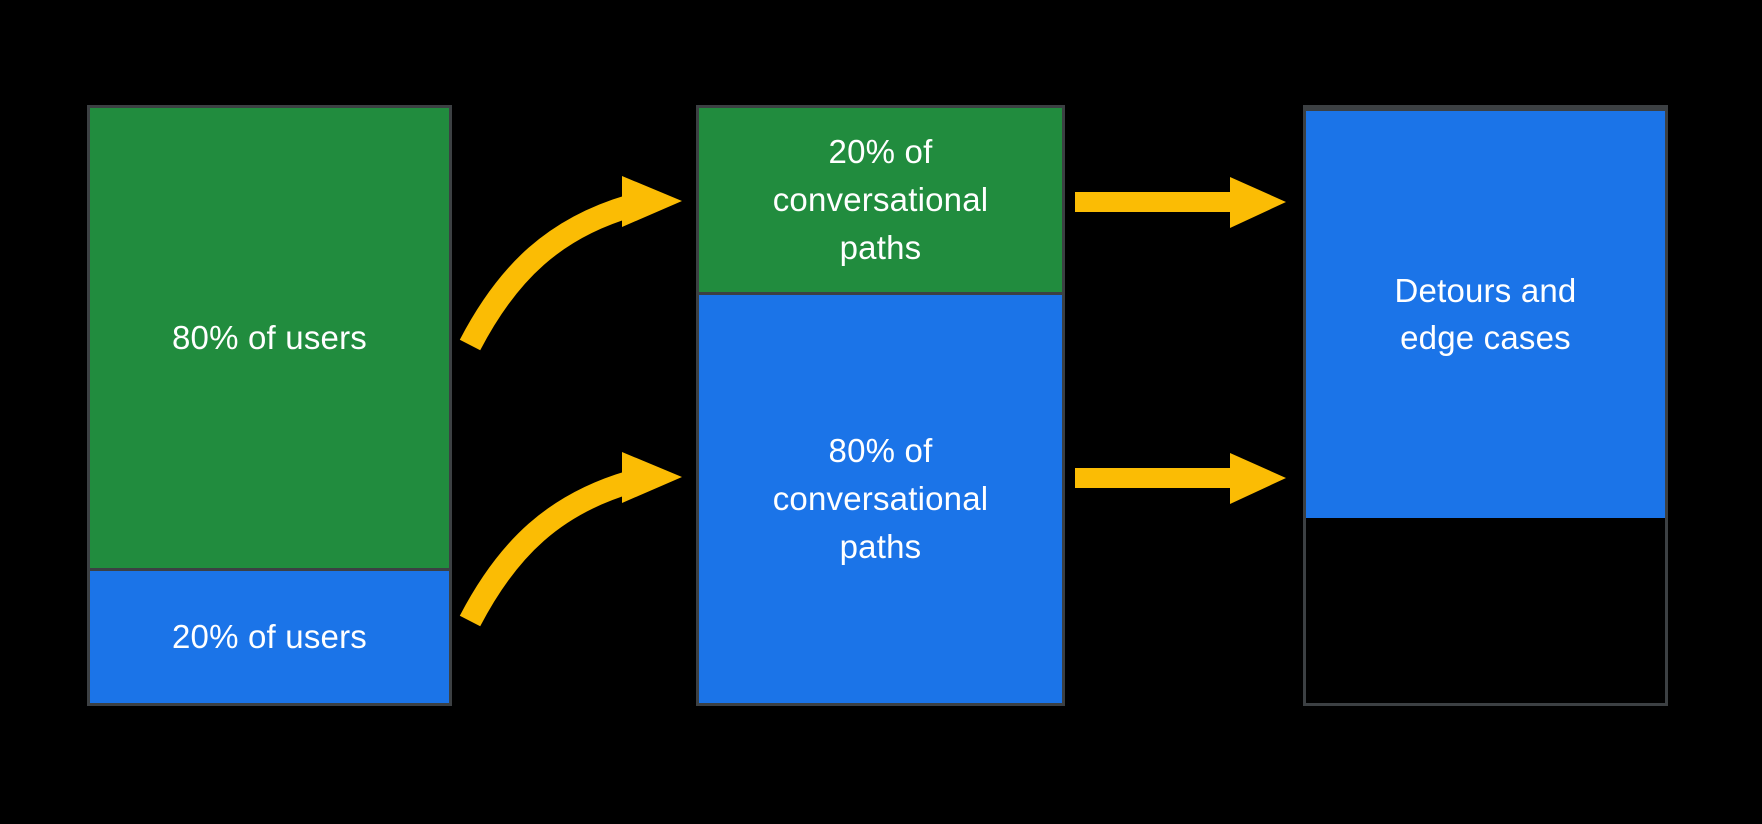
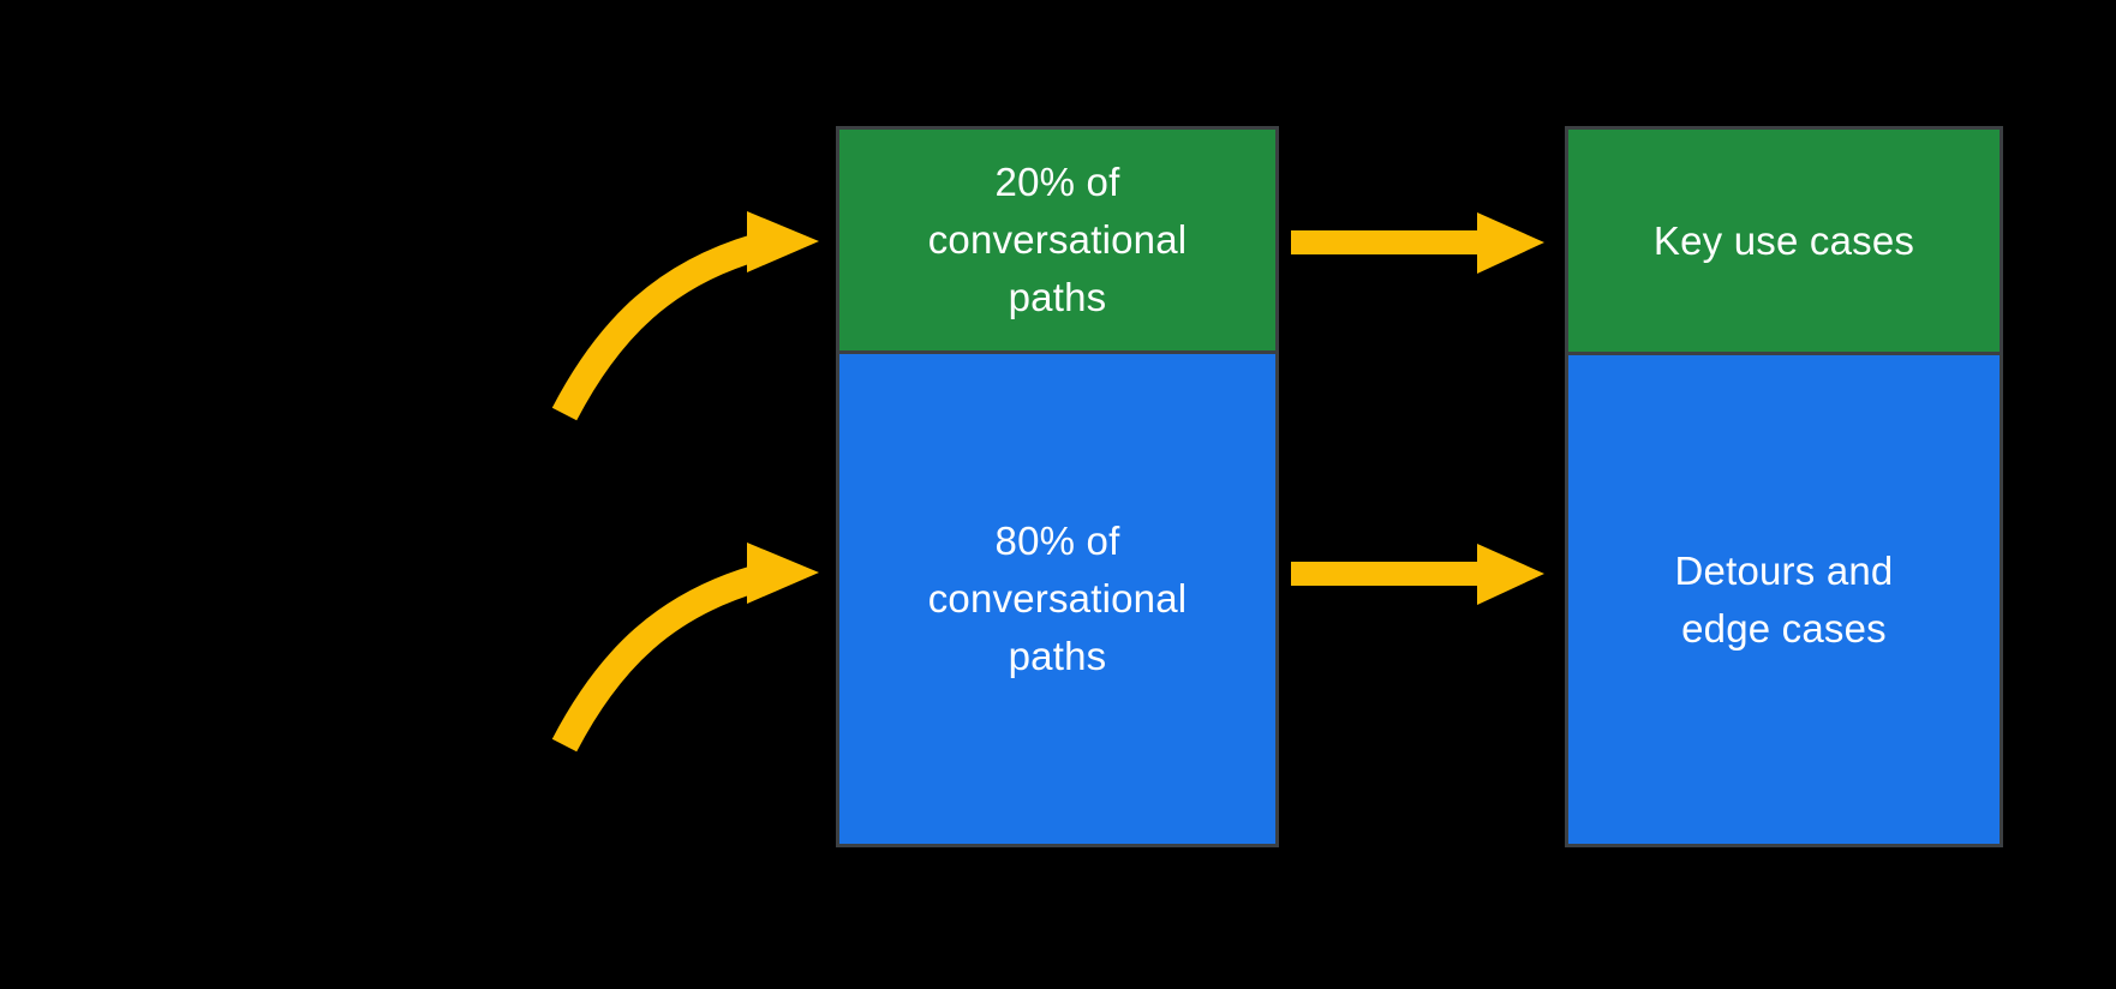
- 80% of users
- 20% of users
  20% of
  conversational
  paths
  80% of
  conversational
  paths
+ Key use cases
  Detours and
  edge cases
